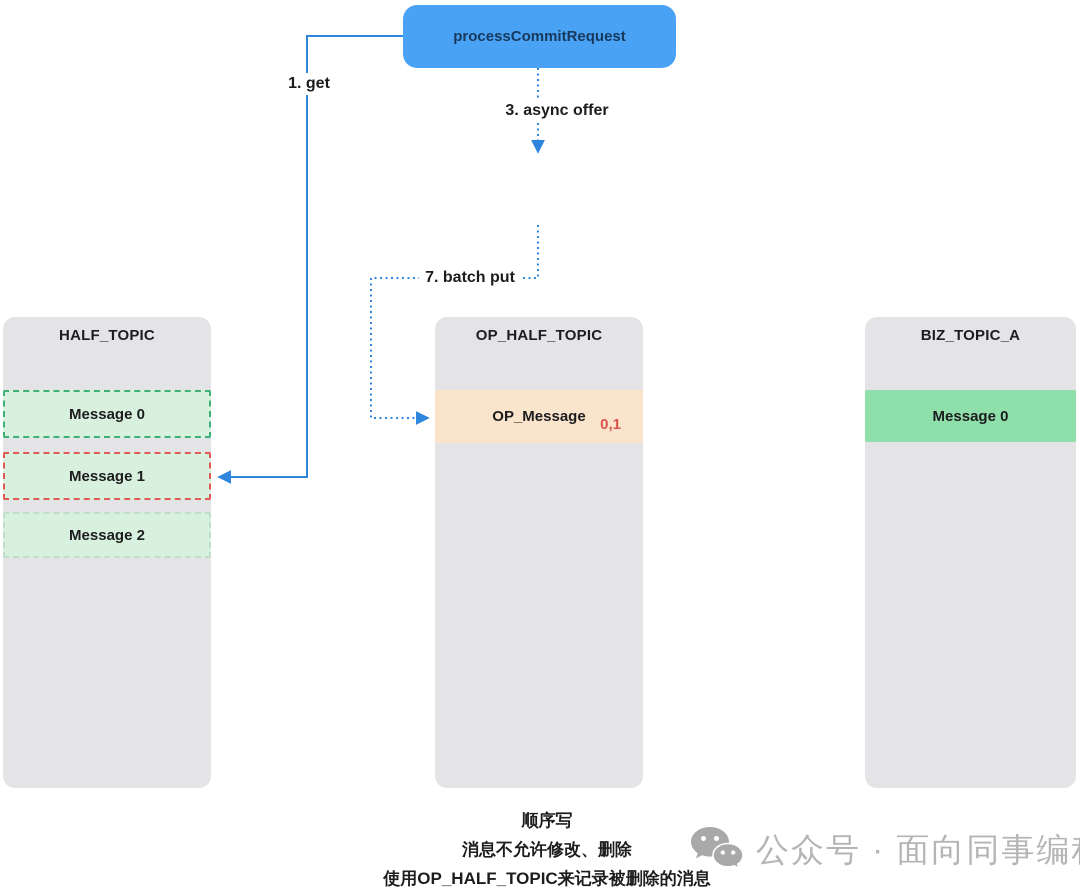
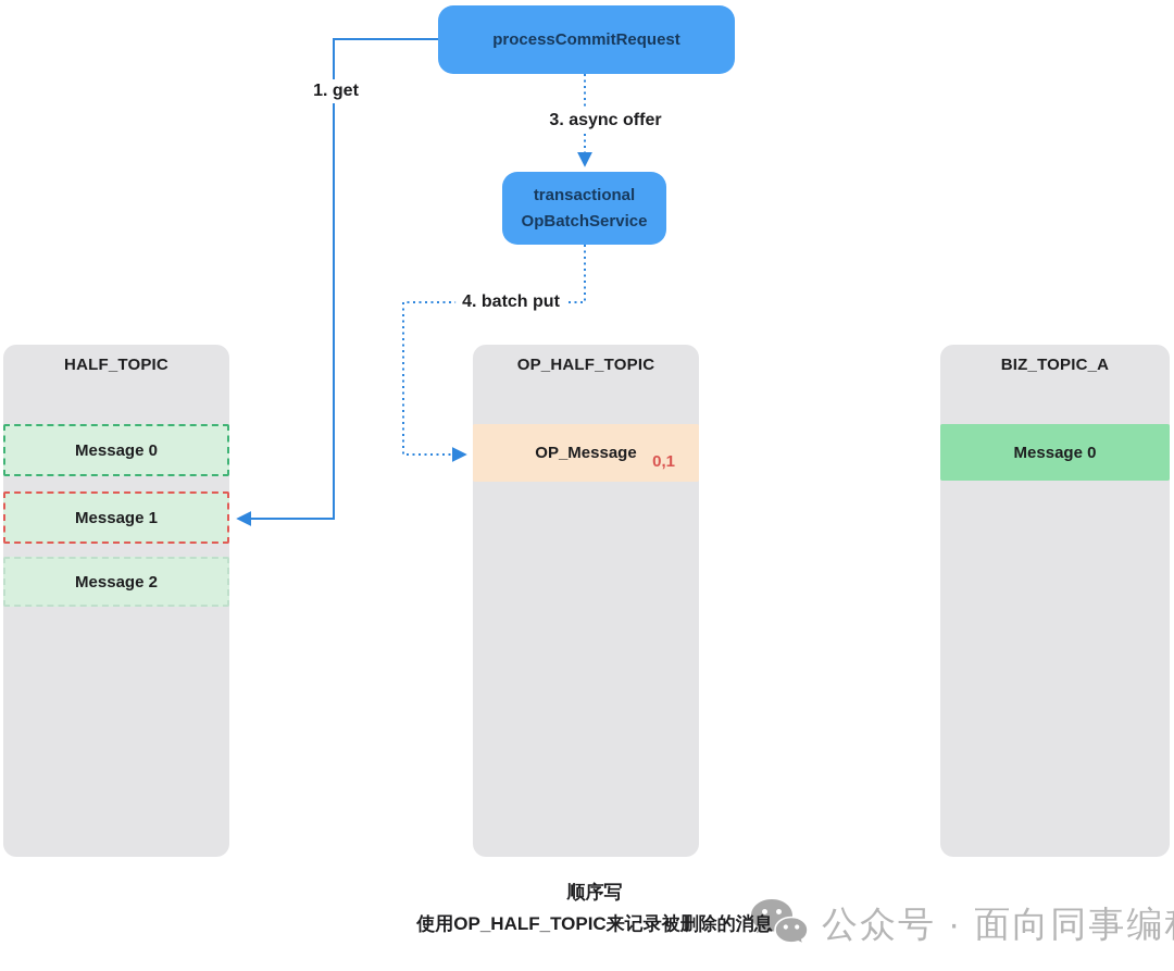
  processCommitRequest
+ transactional
+ OpBatchService
  1. get
  3. async offer
- 7. batch put
+ 4. batch put
  HALF_TOPIC
  Message 0
  Message 1
  Message 2
  OP_HALF_TOPIC
  OP_Message
  0,1
  BIZ_TOPIC_A
  Message 0
  顺序写
- 消息不允许修改、删除
  使用OP_HALF_TOPIC来记录被删除的消息
  公众号 · 面向同事编
